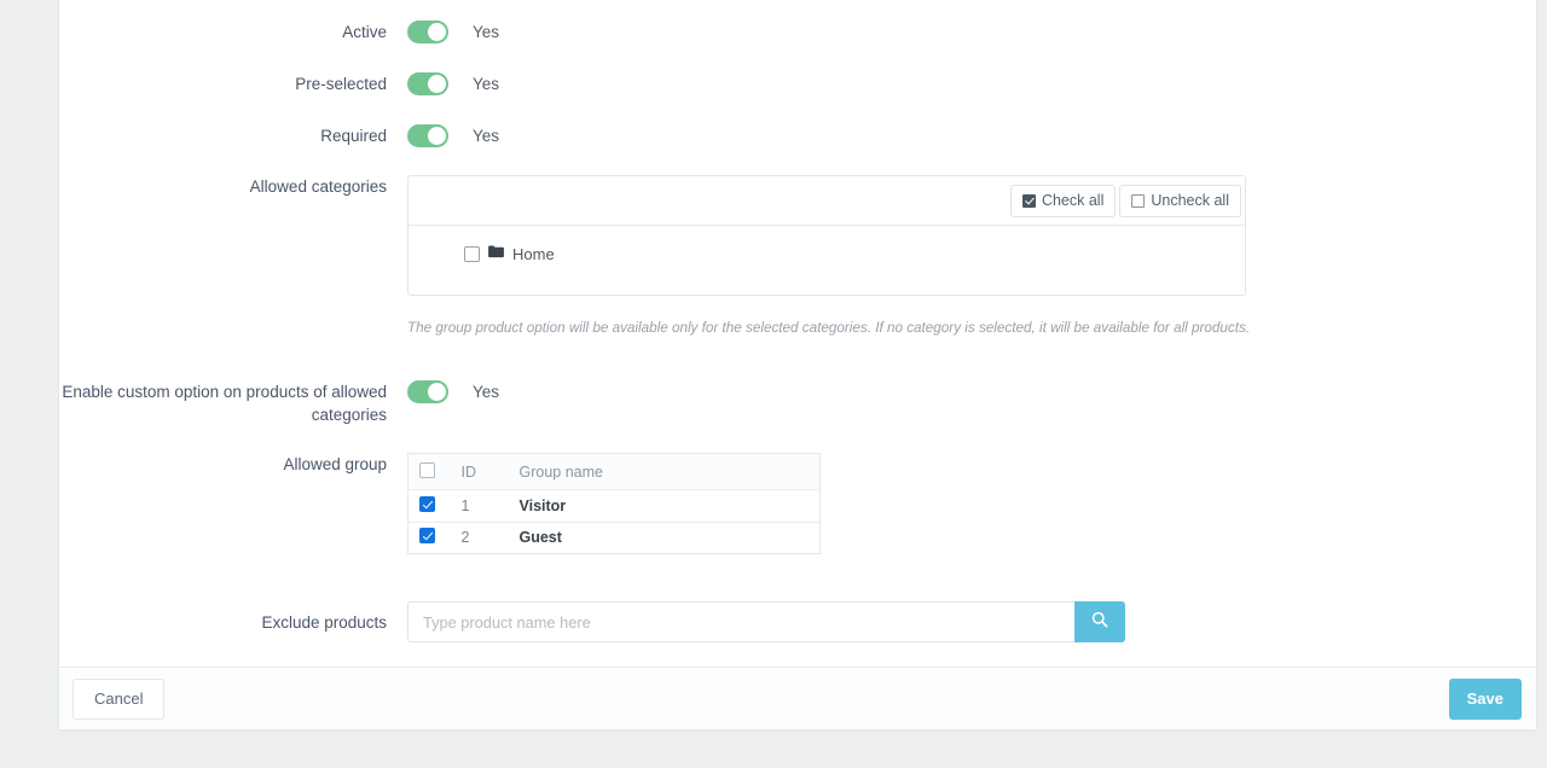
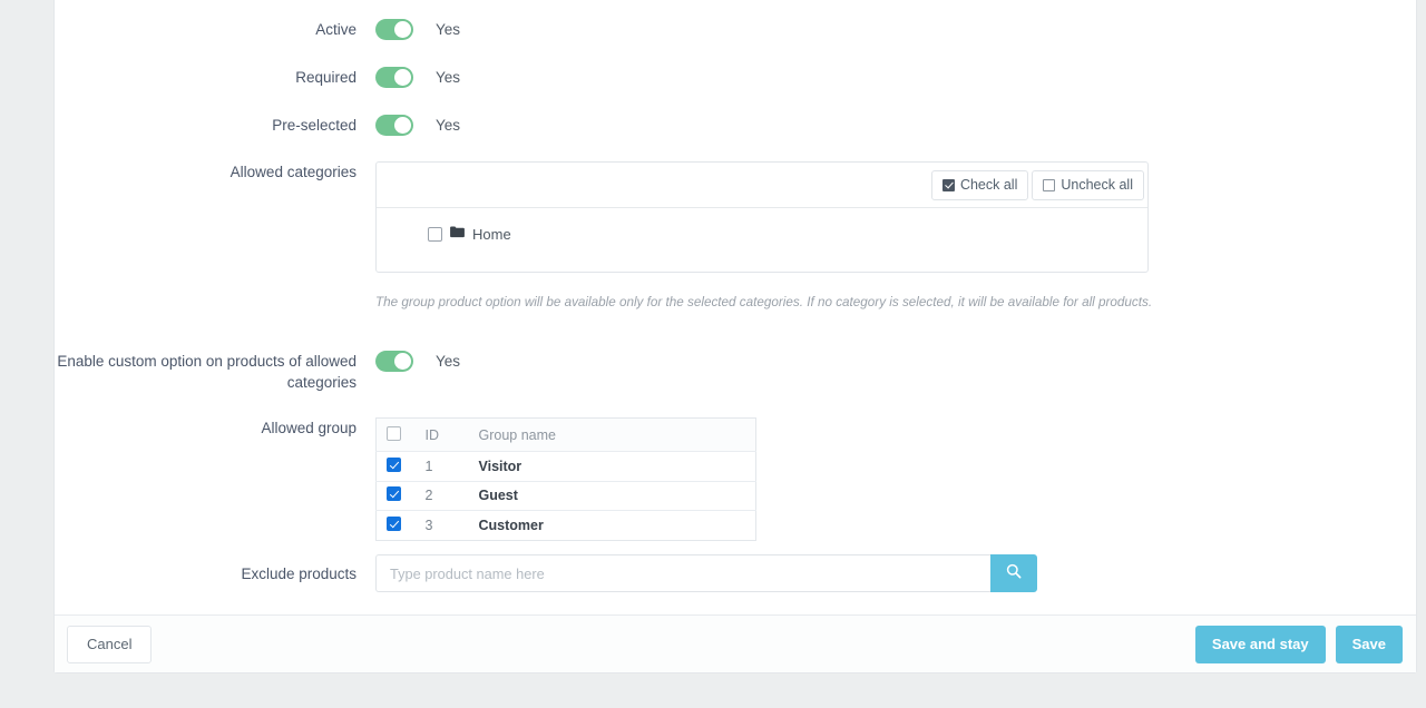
  Active
  Yes
- Pre-selected
+ Required
  Yes
- Required
+ Pre-selected
  Yes
  Allowed categories
  Check all
  Uncheck all
  Home
  The group product option will be available only for the selected categories. If no category is selected, it will be available for all products.
  Enable custom option on products of allowed categories
  Yes
  Allowed group
  	ID	Group name
  	1	Visitor
  	2	Guest
+ 	3	Customer
  Exclude products
  Type product name here
  Cancel
+ Save and stay
  Save
